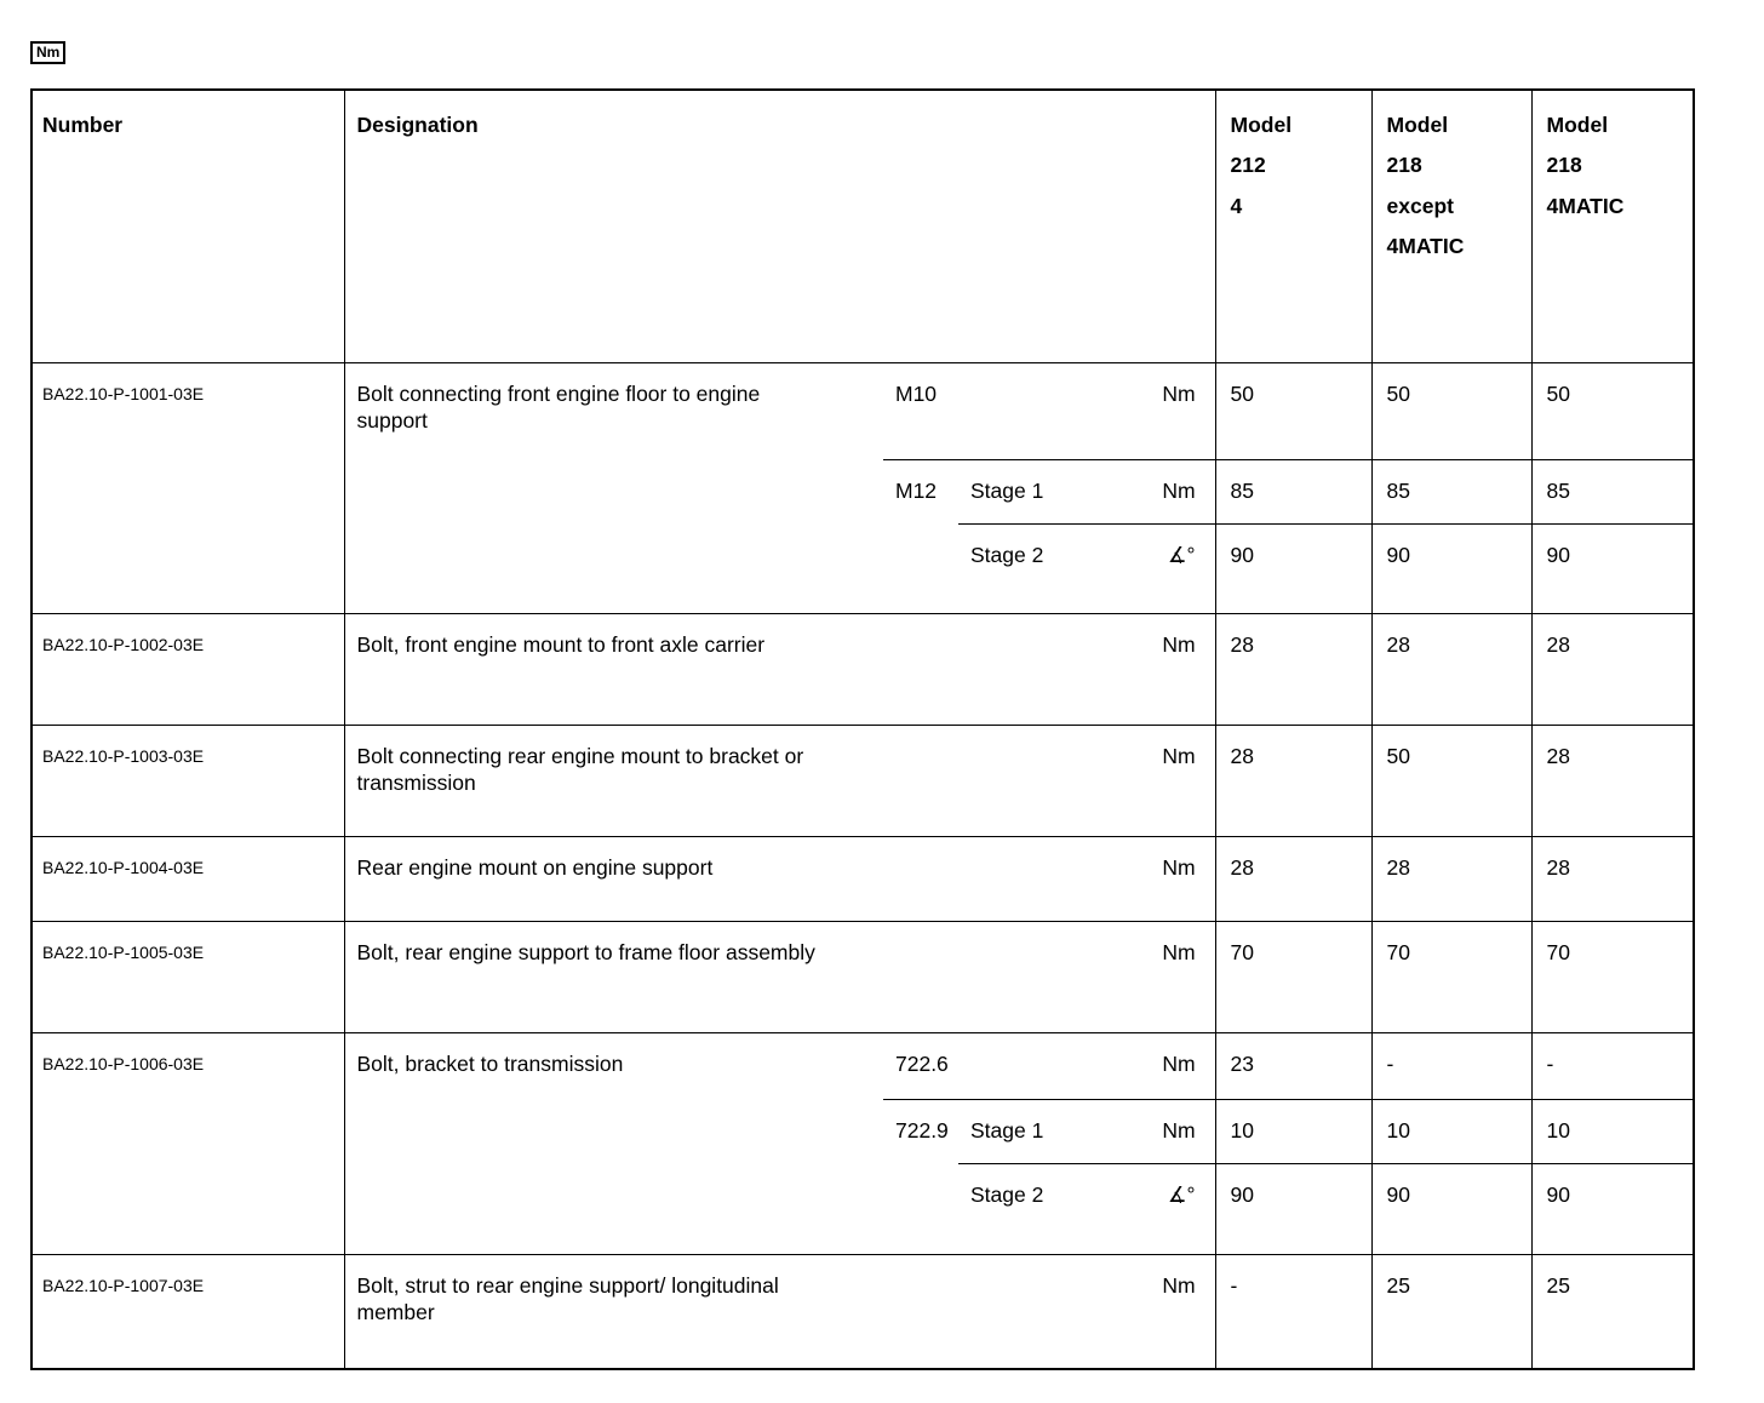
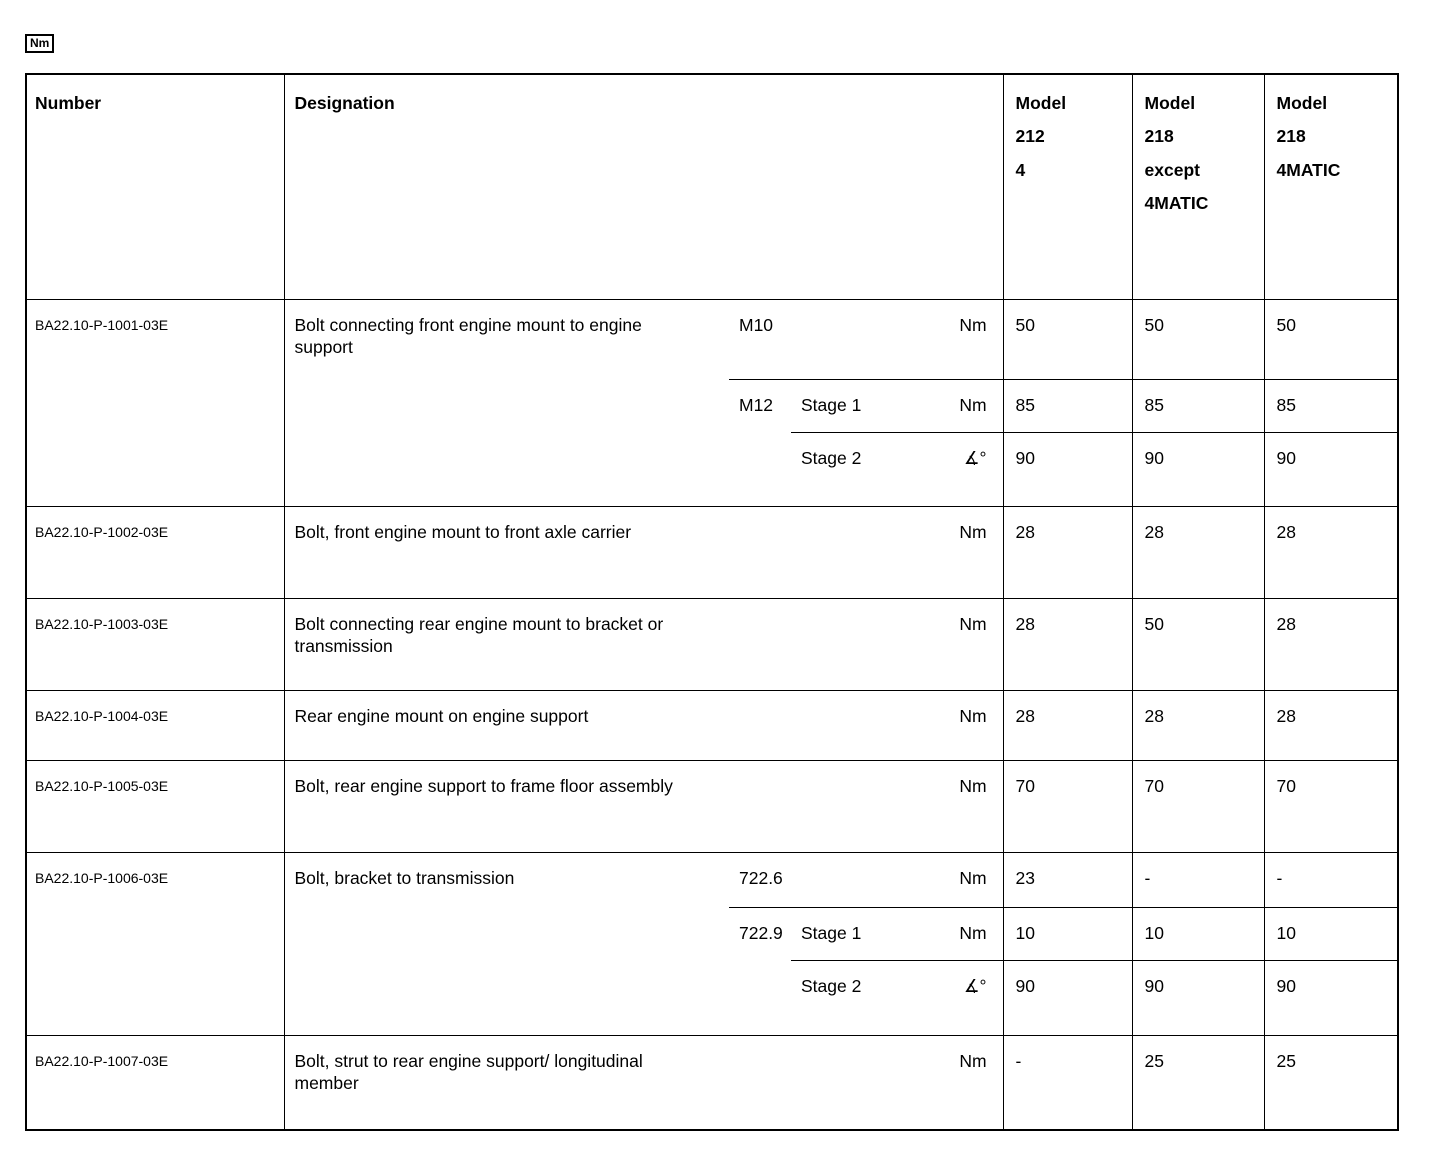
  Nm
  Number	Designation	Model 212 4	Model 218 except 4MATIC	Model 218 4MATIC
- BA22.10-P-1001-03E	Bolt connecting front engine floor to engine support	M10		Nm	50	50	50
+ BA22.10-P-1001-03E	Bolt connecting front engine mount to engine support	M10		Nm	50	50	50
  M12	Stage 1	Nm	85	85	85
  Stage 2	∡°	90	90	90
  BA22.10-P-1002-03E	Bolt, front engine mount to front axle carrier	Nm	28	28	28
  BA22.10-P-1003-03E	Bolt connecting rear engine mount to bracket or transmission	Nm	28	50	28
  BA22.10-P-1004-03E	Rear engine mount on engine support	Nm	28	28	28
  BA22.10-P-1005-03E	Bolt, rear engine support to frame floor assembly	Nm	70	70	70
  BA22.10-P-1006-03E	Bolt, bracket to transmission	722.6		Nm	23	-	-
  722.9	Stage 1	Nm	10	10	10
  Stage 2	∡°	90	90	90
  BA22.10-P-1007-03E	Bolt, strut to rear engine support/ longitudinal member	Nm	-	25	25
